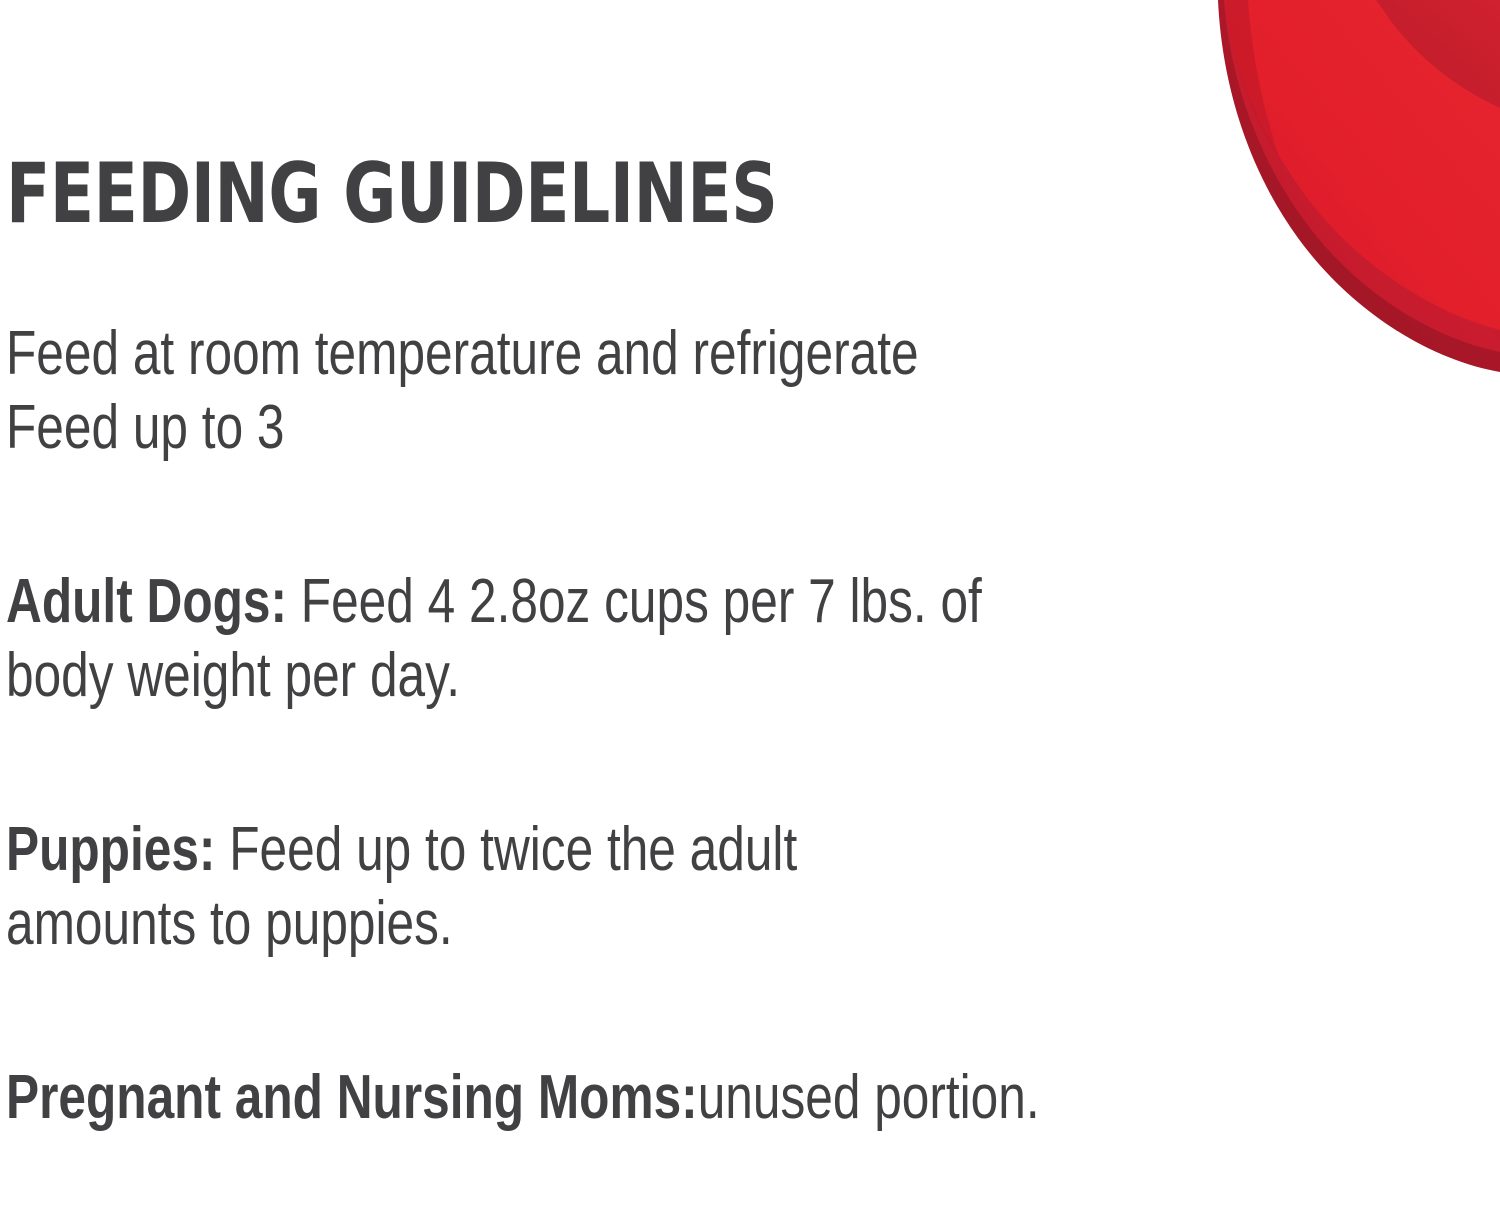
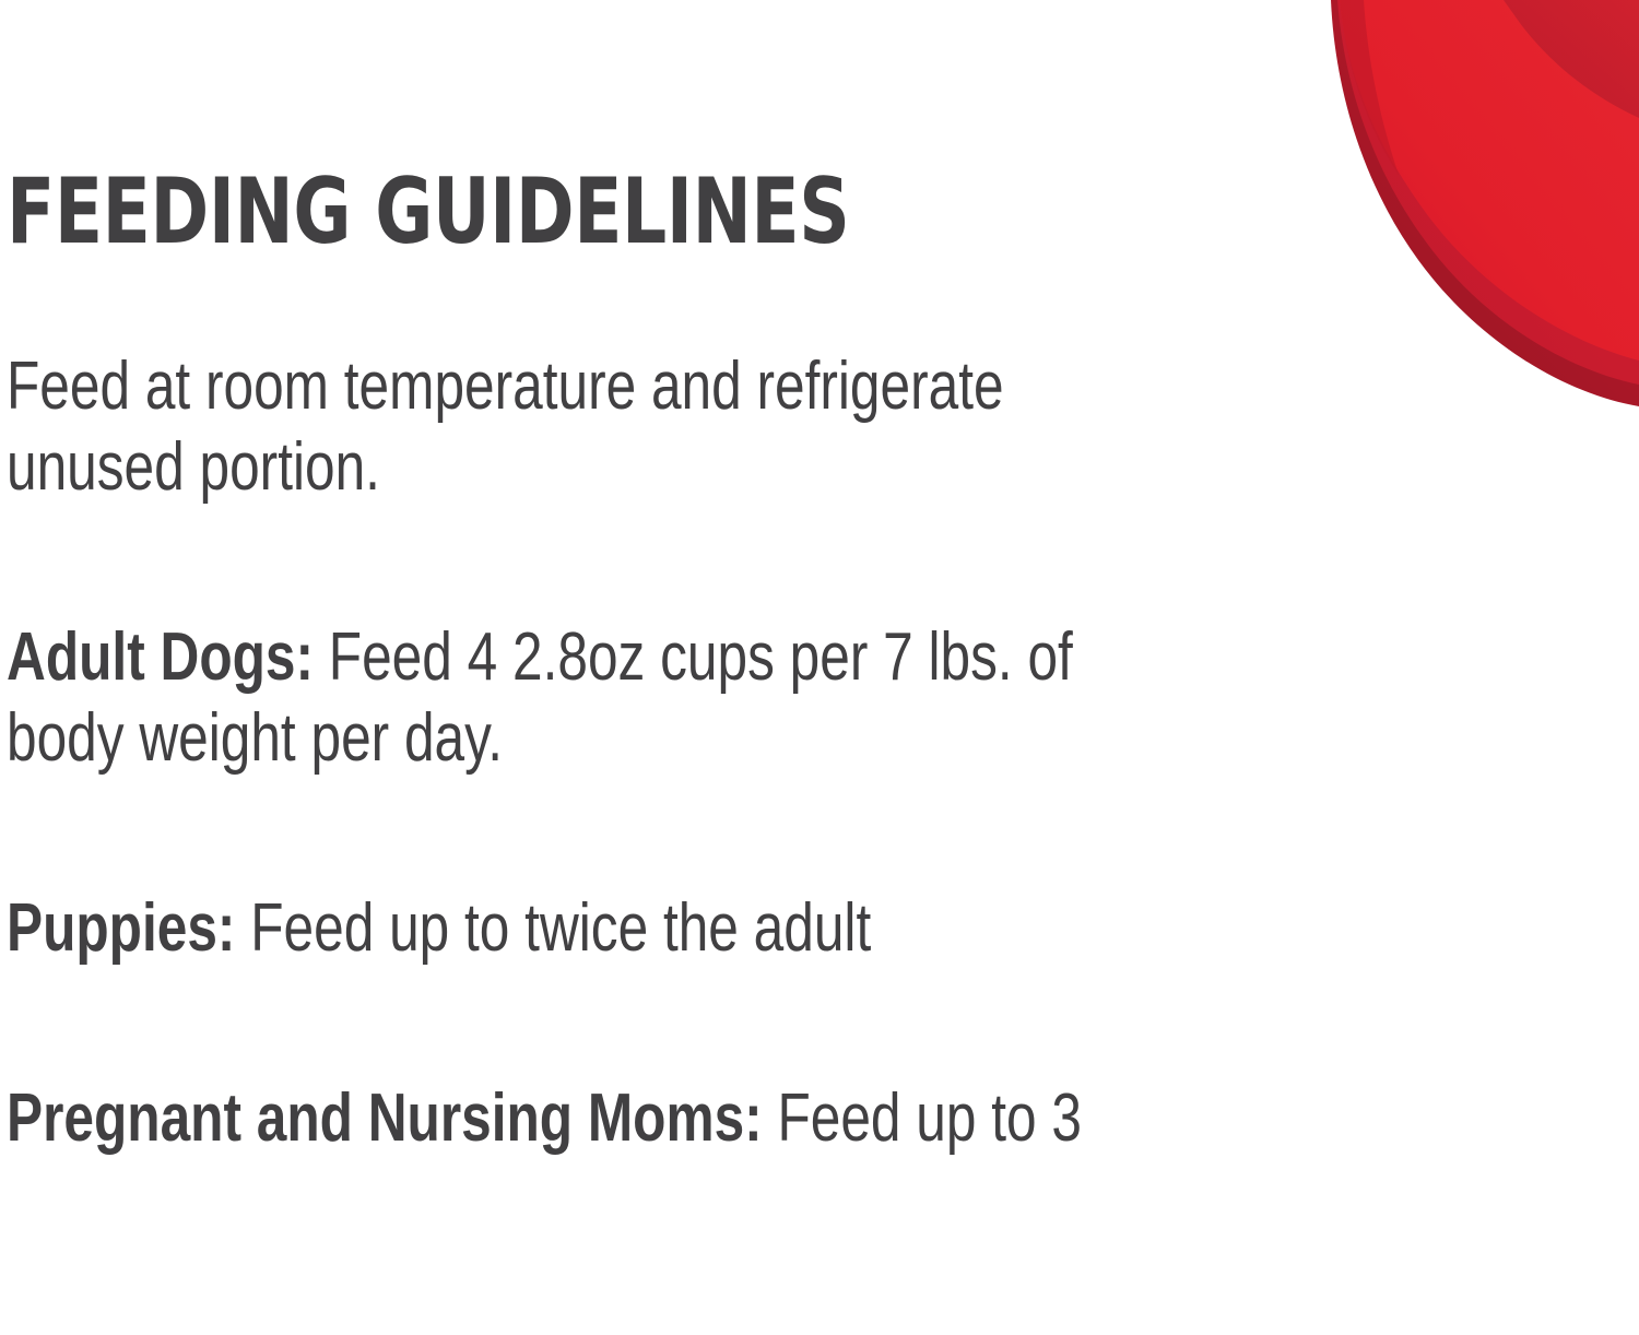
  FEEDING GUIDELINES
  Feed at room temperature and refrigerate
- Feed up to 3
+ unused portion.
  Adult Dogs: Feed 4 2.8oz cups per 7 lbs. of
  body weight per day.
  Puppies: Feed up to twice the adult
- amounts to puppies.
- Pregnant and Nursing Moms:unused portion.
+ Pregnant and Nursing Moms: Feed up to 3
